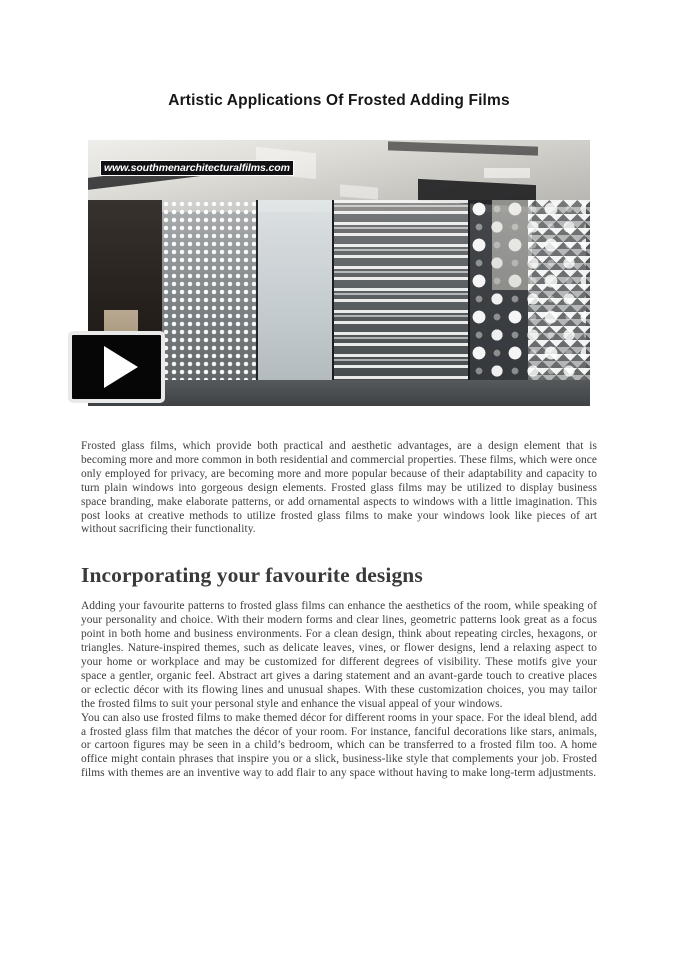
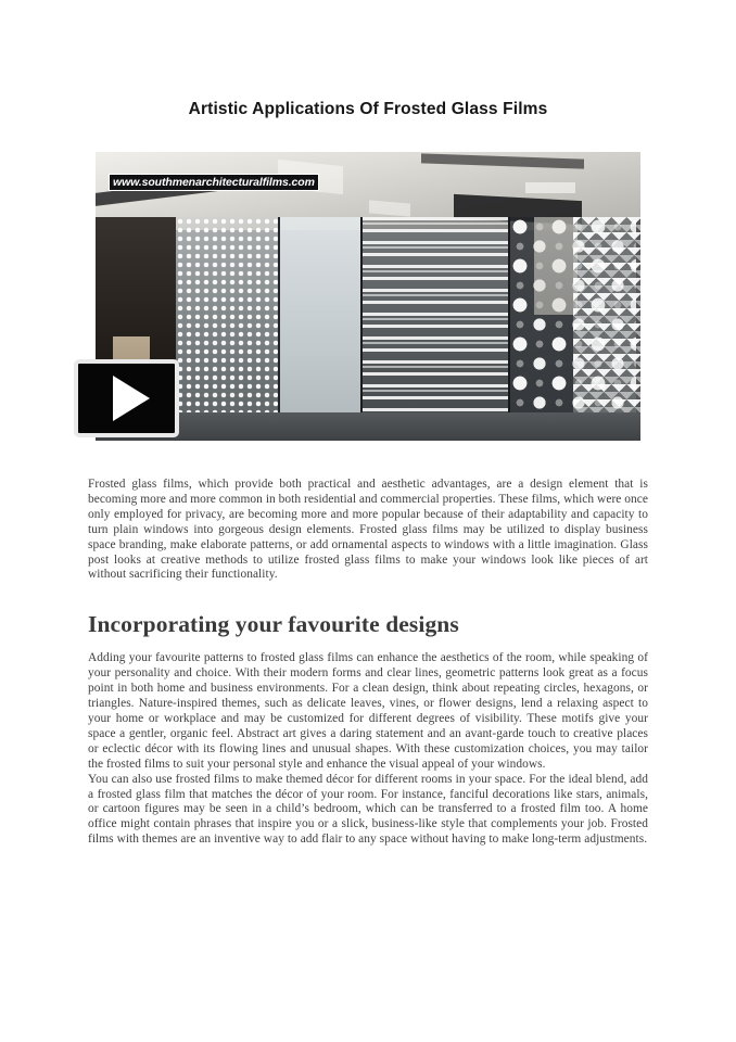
- Artistic Applications Of Frosted Adding Films
+ Artistic Applications Of Frosted Glass Films
  www.southmenarchitecturalfilms.com
- Frosted glass films, which provide both practical and aesthetic advantages, are a design element that is becoming more and more common in both residential and commercial properties. These films, which were once only employed for privacy, are becoming more and more popular because of their adaptability and capacity to turn plain windows into gorgeous design elements. Frosted glass films may be utilized to display business space branding, make elaborate patterns, or add ornamental aspects to windows with a little imagination. This post looks at creative methods to utilize frosted glass films to make your windows look like pieces of art without sacrificing their functionality.
+ Frosted glass films, which provide both practical and aesthetic advantages, are a design element that is becoming more and more common in both residential and commercial properties. These films, which were once only employed for privacy, are becoming more and more popular because of their adaptability and capacity to turn plain windows into gorgeous design elements. Frosted glass films may be utilized to display business space branding, make elaborate patterns, or add ornamental aspects to windows with a little imagination. Glass post looks at creative methods to utilize frosted glass films to make your windows look like pieces of art without sacrificing their functionality.
  Incorporating your favourite designs
  Adding your favourite patterns to frosted glass films can enhance the aesthetics of the room, while speaking of your personality and choice. With their modern forms and clear lines, geometric patterns look great as a focus point in both home and business environments. For a clean design, think about repeating circles, hexagons, or triangles. Nature-inspired themes, such as delicate leaves, vines, or flower designs, lend a relaxing aspect to your home or workplace and may be customized for different degrees of visibility. These motifs give your space a gentler, organic feel. Abstract art gives a daring statement and an avant-garde touch to creative places or eclectic décor with its flowing lines and unusual shapes. With these customization choices, you may tailor the frosted films to suit your personal style and enhance the visual appeal of your windows.
  You can also use frosted films to make themed décor for different rooms in your space. For the ideal blend, add a frosted glass film that matches the décor of your room. For instance, fanciful decorations like stars, animals, or cartoon figures may be seen in a child’s bedroom, which can be transferred to a frosted film too. A home office might contain phrases that inspire you or a slick, business-like style that complements your job. Frosted films with themes are an inventive way to add flair to any space without having to make long-term adjustments.
